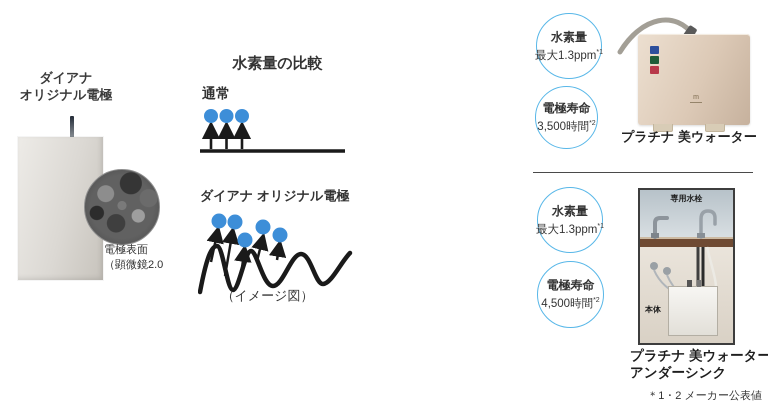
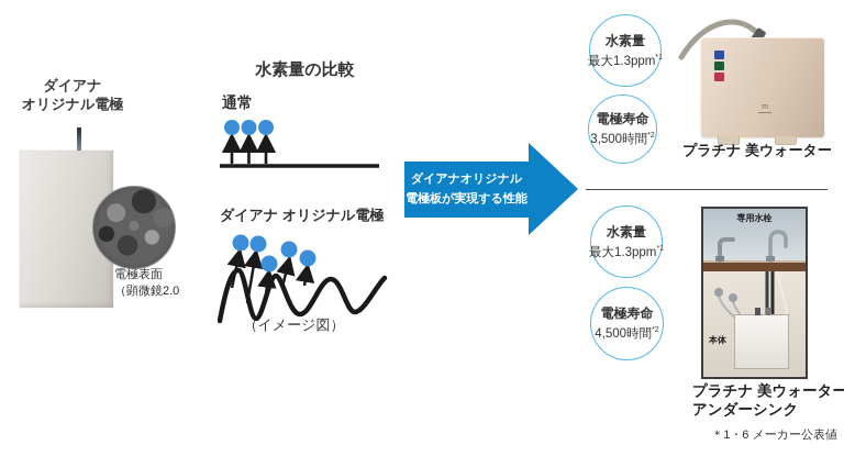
  ダイアナ
  オリジナル電極
  電極表面
  （顕微鏡2.0
  水素量の比較
  通常
  ダイアナ オリジナル電極
  （イメージ図）
+ ダイアナオリジナル
+ 電極板が実現する性能
  水素量
  最大1.3ppm
  電極寿命
  3,500時間
  プラチナ 美ウォーター
  水素量
  最大1.3ppm
  電極寿命
  4,500時間
  専用水栓
  本体
  プラチナ 美ウォーター
  アンダーシンク
- ＊1・2 メーカー公表値
+ ＊1・6 メーカー公表値
